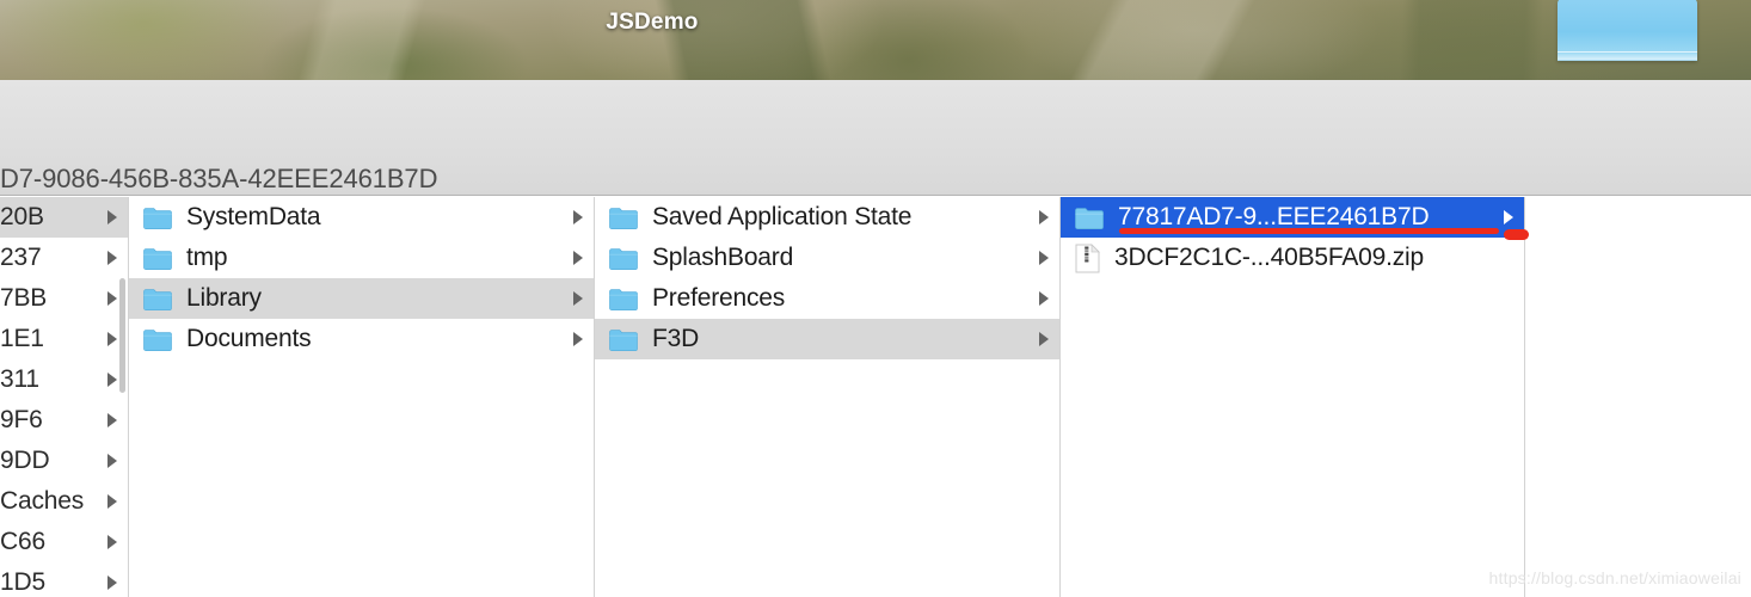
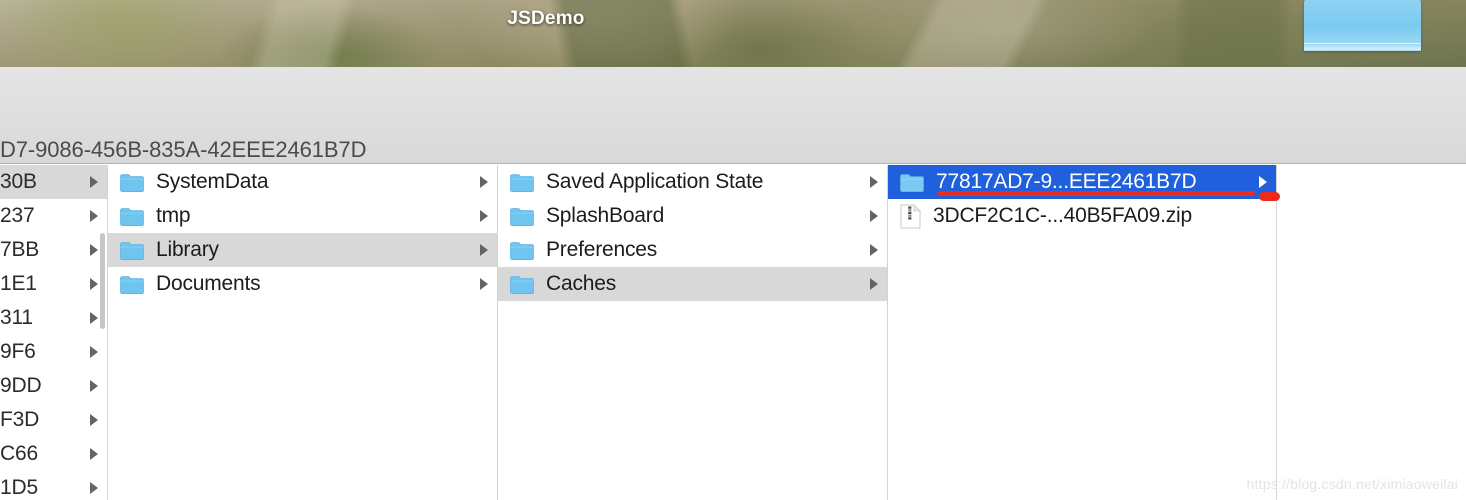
  JSDemo
  D7-9086-456B-835A-42EEE2461B7D
- 20B
+ 30B
  237
  7BB
  1E1
  311
  9F6
  9DD
- Caches
+ F3D
  C66
  1D5
  SystemData
  tmp
  Library
  Documents
  Saved Application State
  SplashBoard
  Preferences
- F3D
+ Caches
  77817AD7-9...EEE2461B7D
  3DCF2C1C-...40B5FA09.zip
  https://blog.csdn.net/ximiaoweilai
